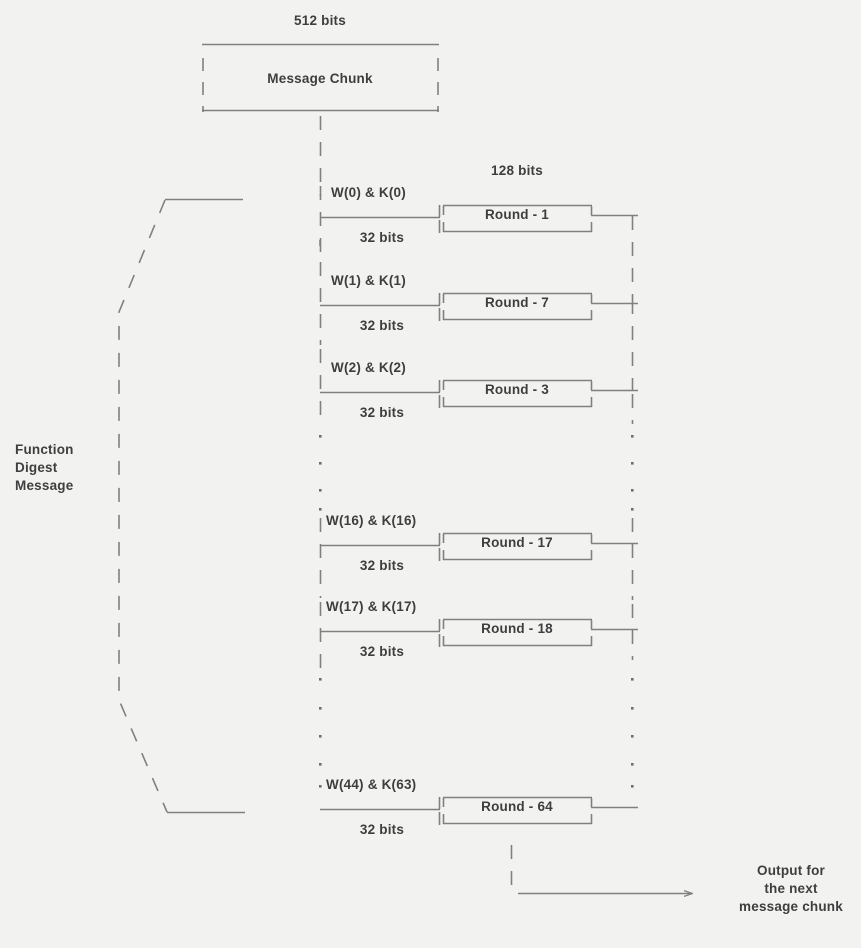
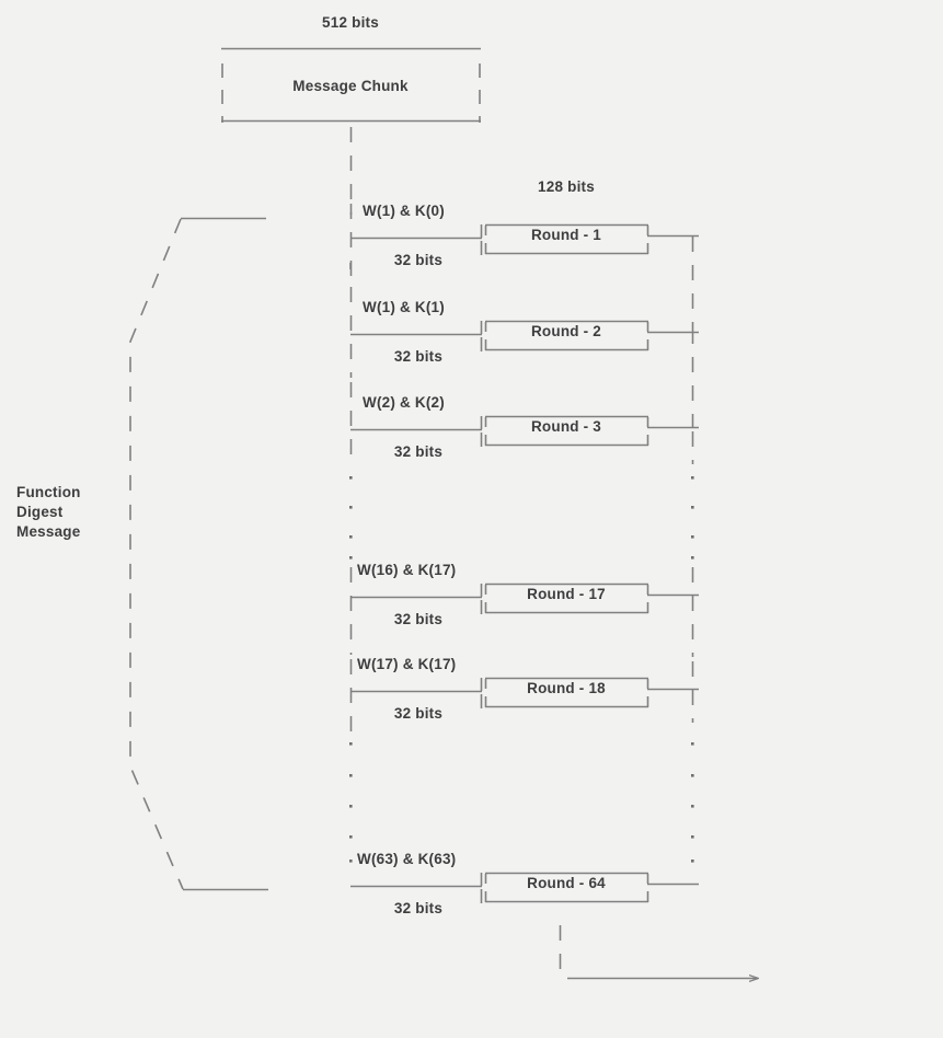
  512 bits
  Message Chunk
  128 bits
  Function
  Digest
  Message
- W(0) & K(0)
+ W(1) & K(0)
  Round - 1
  32 bits
  W(1) & K(1)
- Round - 7
+ Round - 2
  32 bits
  W(2) & K(2)
  Round - 3
  32 bits
- W(16) & K(16)
+ W(16) & K(17)
  Round - 17
  32 bits
  W(17) & K(17)
  Round - 18
  32 bits
- W(44) & K(63)
+ W(63) & K(63)
  Round - 64
  32 bits
- Output for
- the next
- message chunk
